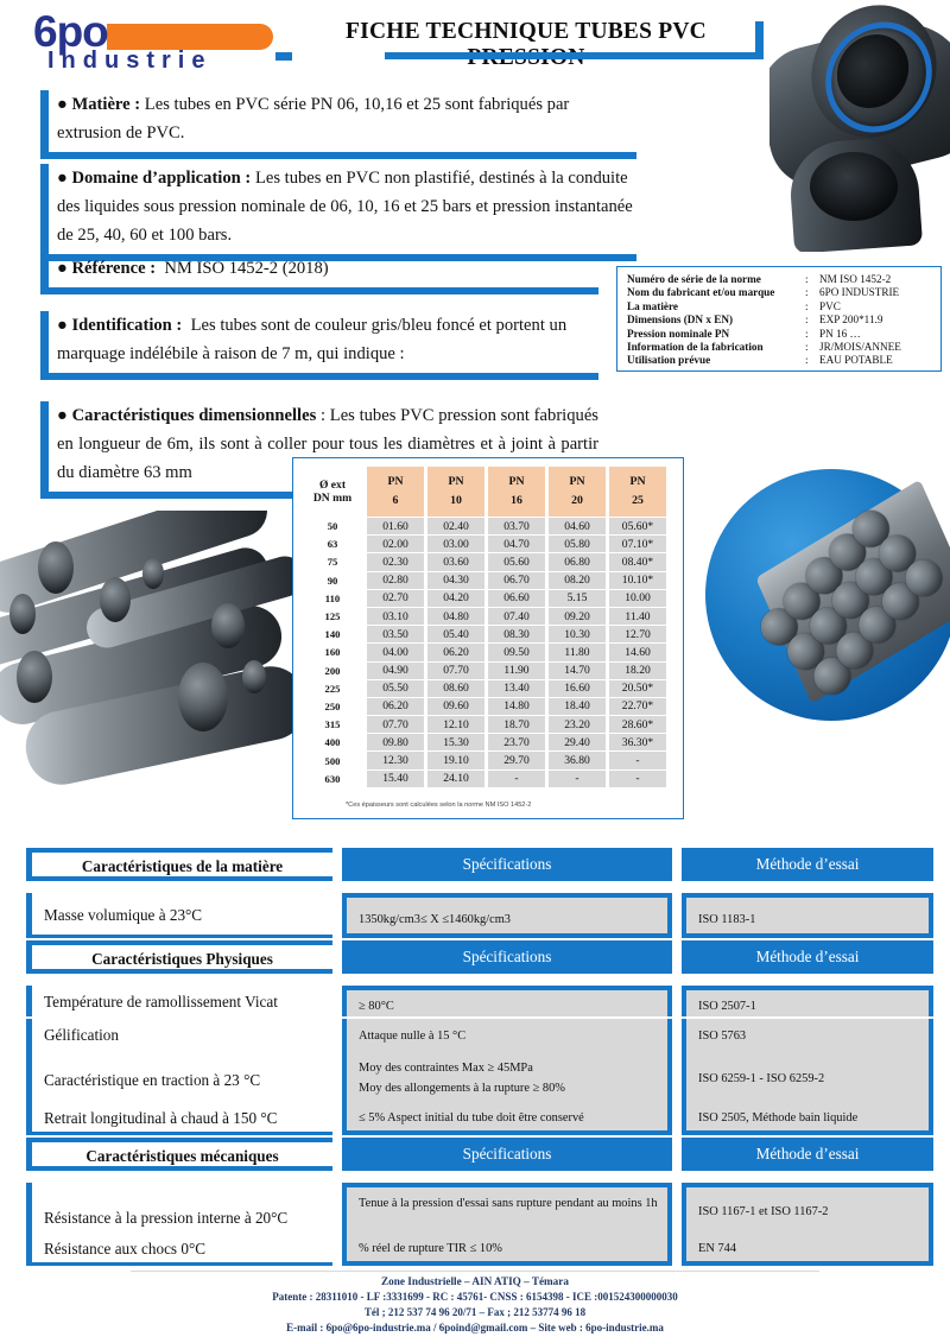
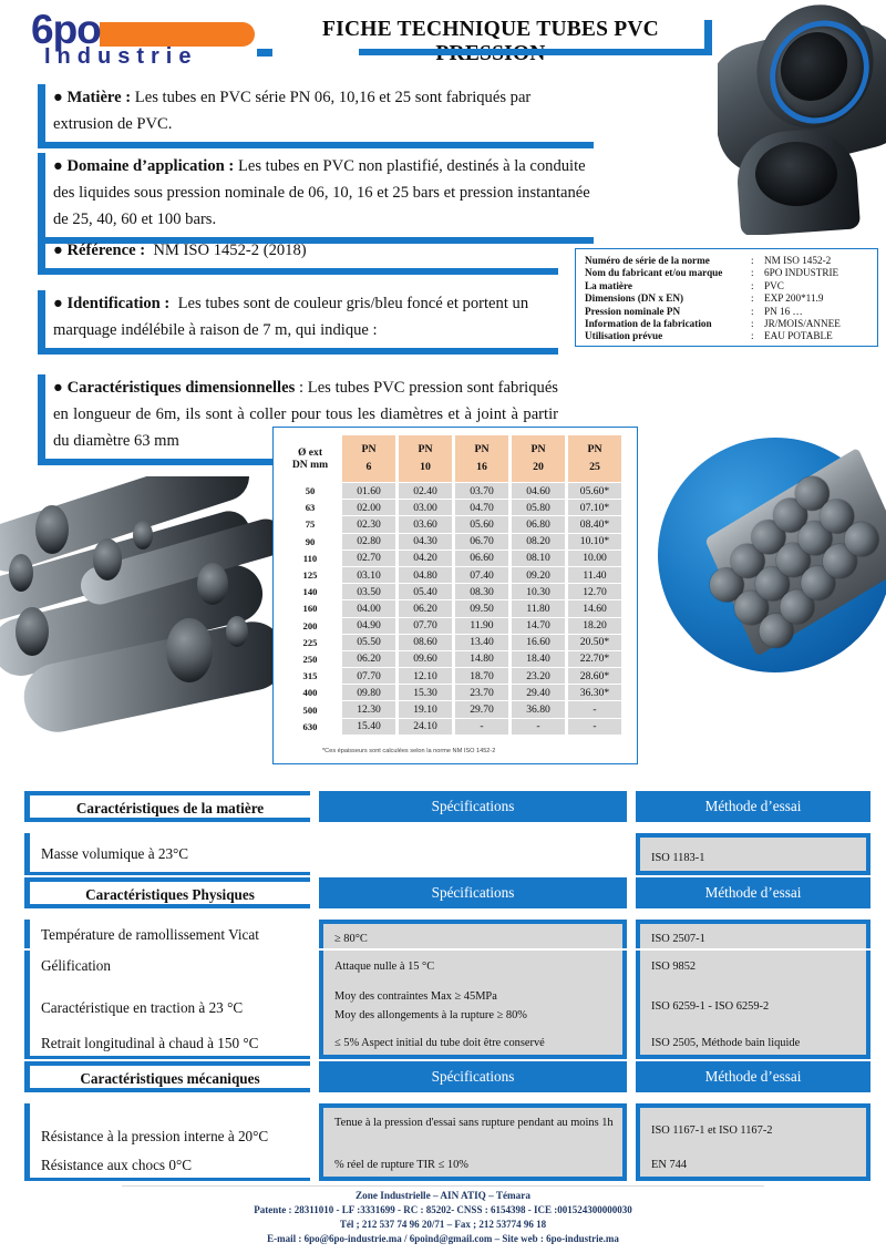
  6po
  Industrie
  FICHE TECHNIQUE TUBES PVC
  ● Matière : Les tubes en PVC série PN 06, 10,16 et 25 sont fabriqués par extrusion de PVC.
  ● Domaine d’application : Les tubes en PVC non plastifié, destinés à la conduite des liquides sous pression nominale de 06, 10, 16 et 25 bars et pression instantanée de 25, 40, 60 et 100 bars.
  ● Référence : NM ISO 1452-2 (2018)
  ● Identification : Les tubes sont de couleur gris/bleu foncé et portent un marquage indélébile à raison de 7 m, qui indique :
  ● Caractéristiques dimensionnelles : Les tubes PVC pression sont fabriqués en longueur de 6m, ils sont à coller pour tous les diamètres et à joint à partir du diamètre 63 mm
  Numéro de série de la norme	:	NM ISO 1452-2
  Nom du fabricant et/ou marque	:	6PO INDUSTRIE
  La matière	:	PVC
  Dimensions (DN x EN)	:	EXP 200*11.9
  Pression nominale PN	:	PN 16 …
  Information de la fabrication	:	JR/MOIS/ANNEE
  Utilisation prévue	:	EAU POTABLE
  Ø ext DN mm	PN 6	PN 10	PN 16	PN 20	PN 25
  50	01.60	02.40	03.70	04.60	05.60*
  63	02.00	03.00	04.70	05.80	07.10*
  75	02.30	03.60	05.60	06.80	08.40*
  90	02.80	04.30	06.70	08.20	10.10*
- 110	02.70	04.20	06.60	5.15	10.00
+ 110	02.70	04.20	06.60	08.10	10.00
  125	03.10	04.80	07.40	09.20	11.40
  140	03.50	05.40	08.30	10.30	12.70
  160	04.00	06.20	09.50	11.80	14.60
  200	04.90	07.70	11.90	14.70	18.20
  225	05.50	08.60	13.40	16.60	20.50*
  250	06.20	09.60	14.80	18.40	22.70*
  315	07.70	12.10	18.70	23.20	28.60*
  400	09.80	15.30	23.70	29.40	36.30*
  500	12.30	19.10	29.70	36.80	-
  630	15.40	24.10	-	-	-
  Caractéristiques de la matière
  Spécifications
  Méthode d’essai
  Masse volumique à 23°C
- 1350kg/cm3≤ X ≤1460kg/cm3
  ISO 1183-1
  Caractéristiques Physiques
  Spécifications
  Méthode d’essai
  Température de ramollissement Vicat
  ≥ 80°C
  ISO 2507-1
  Gélification
  Attaque nulle à 15 °C
- ISO 5763
+ ISO 9852
  Caractéristique en traction à 23 °C
  Moy des contraintes Max ≥ 45MPa
  Moy des allongements à la rupture ≥ 80%
  ISO 6259-1 - ISO 6259-2
  Retrait longitudinal à chaud à 150 °C
  ≤ 5% Aspect initial du tube doit être conservé
  ISO 2505, Méthode bain liquide
  Caractéristiques mécaniques
  Spécifications
  Méthode d’essai
  Résistance à la pression interne à 20°C
  Tenue à la pression d'essai sans rupture pendant au moins 1h
  ISO 1167-1 et ISO 1167-2
  Résistance aux chocs 0°C
  % réel de rupture TIR ≤ 10%
  EN 744
  Zone Industrielle – AIN ATIQ – Témara
- Patente : 28311010 - LF :3331699 - RC : 45761- CNSS : 6154398 - ICE :001524300000030
+ Patente : 28311010 - LF :3331699 - RC : 85202- CNSS : 6154398 - ICE :001524300000030
  Tél ; 212 537 74 96 20/71 – Fax ; 212 53774 96 18
  E-mail : 6po@6po-industrie.ma / 6poind@gmail.com – Site web : 6po-industrie.ma
